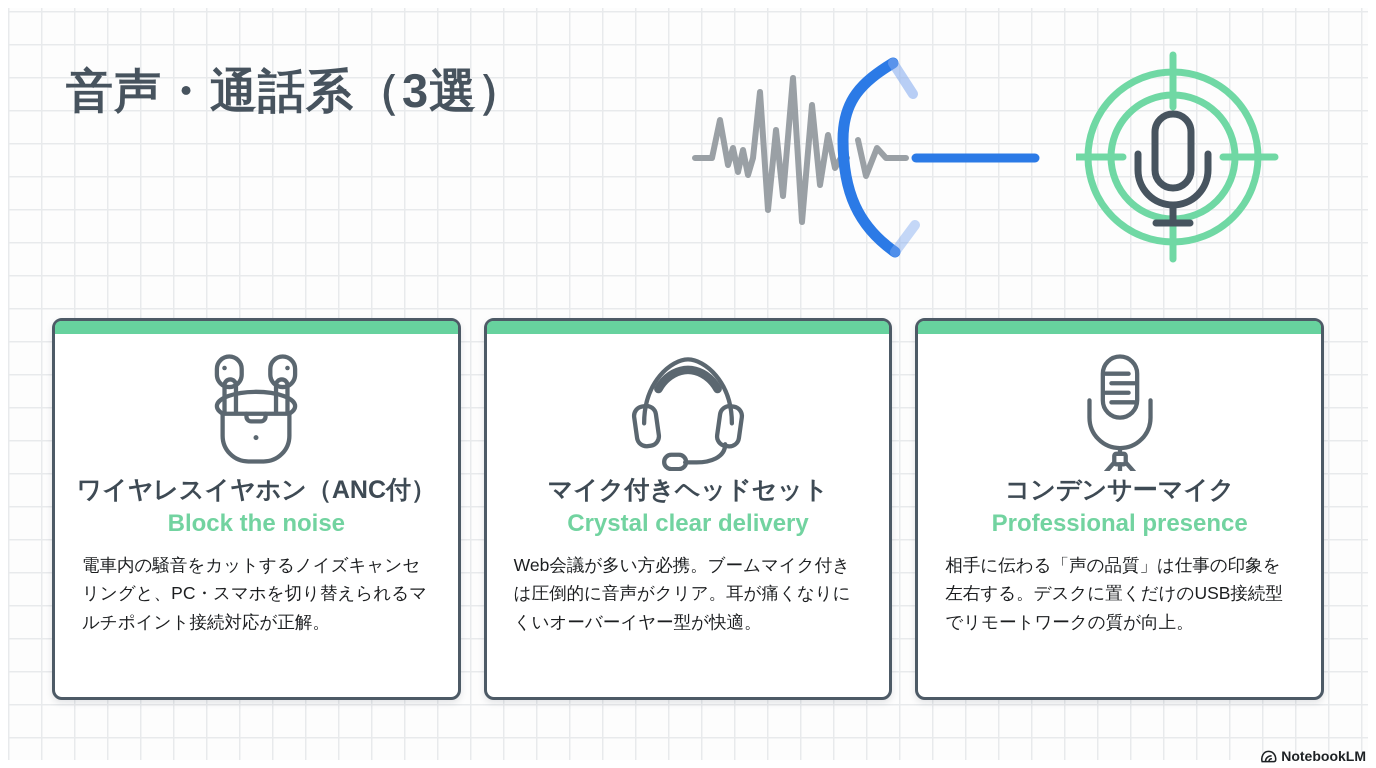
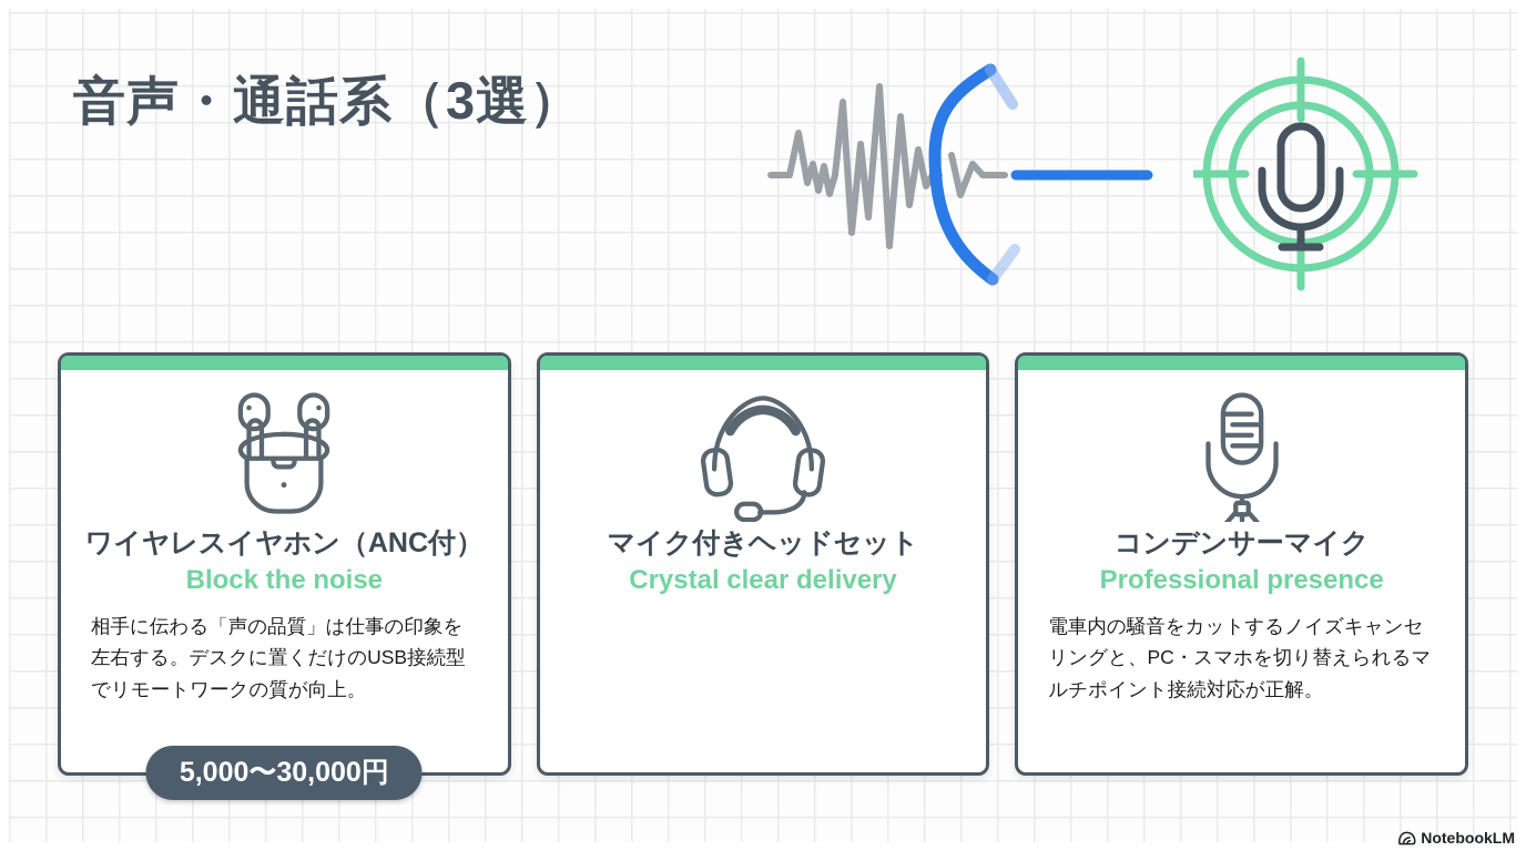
  音声・通話系（3選）
  ワイヤレスイヤホン（ANC付）
  Block the noise
- 電車内の騒音をカットするノイズキャンセリングと、PC・スマホを切り替えられるマルチポイント接続対応が正解。
+ 相手に伝わる「声の品質」は仕事の印象を左右する。デスクに置くだけのUSB接続型でリモートワークの質が向上。
+ 5,000〜30,000円
  マイク付きヘッドセット
  Crystal clear delivery
- Web会議が多い方必携。ブームマイク付きは圧倒的に音声がクリア。耳が痛くなりにくいオーバーイヤー型が快適。
  コンデンサーマイク
  Professional presence
- 相手に伝わる「声の品質」は仕事の印象を左右する。デスクに置くだけのUSB接続型でリモートワークの質が向上。
+ 電車内の騒音をカットするノイズキャンセリングと、PC・スマホを切り替えられるマルチポイント接続対応が正解。
  NotebookLM
